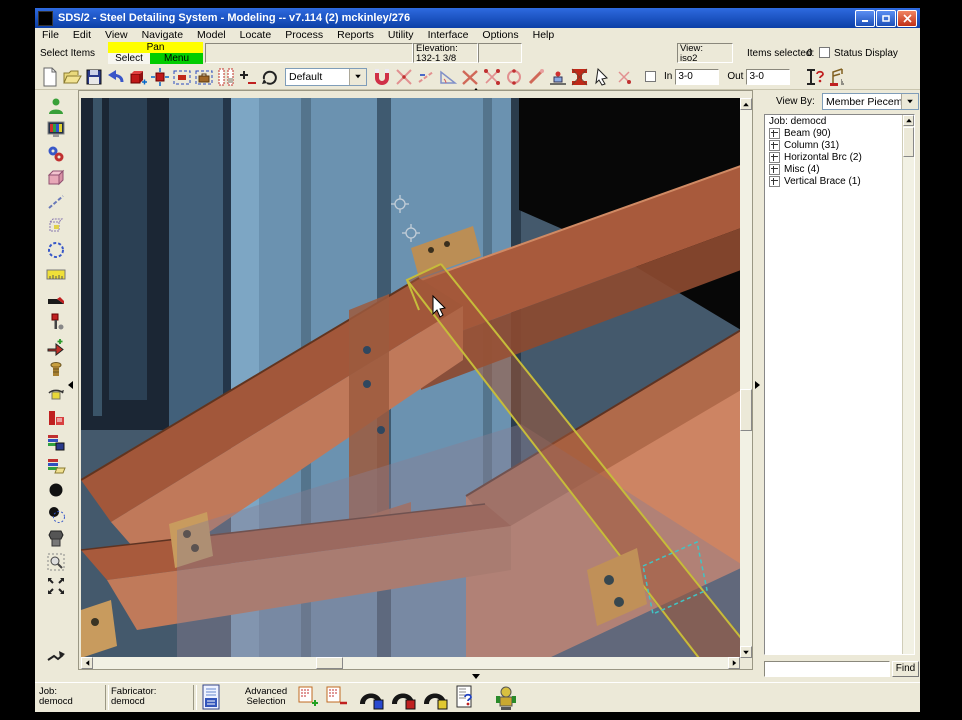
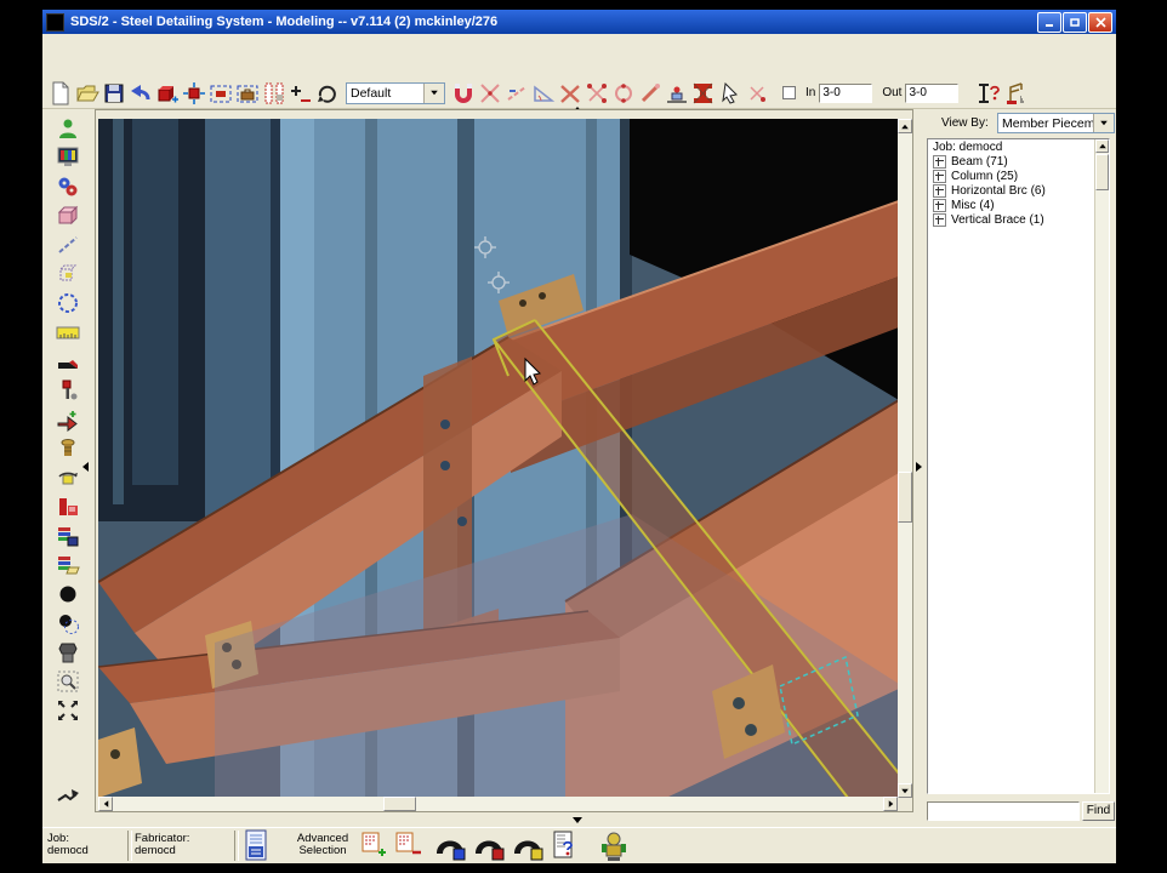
  SDS/2 - Steel Detailing System - Modeling -- v7.114 (2) mckinley/276
- File
- Edit
- View
- Navigate
- Model
- Locate
- Process
- Reports
- Utility
- Interface
- Options
- Help
- Select Items
- Pan
- Select
- Menu
- Elevation:
- 132-1 3/8
- View:
- iso2
- Items selected:
- 0
- Status Display
  Default
  In
  3-0
  Out
  3-0
  View By:
  Member Piecem
  Job: democd
- Beam (90)
+ Beam (71)
- Column (31)
+ Column (25)
- Horizontal Brc (2)
+ Horizontal Brc (6)
  Misc (4)
  Vertical Brace (1)
  Find
  Job:
  democd
  Fabricator:
  democd
  Advanced Selection
